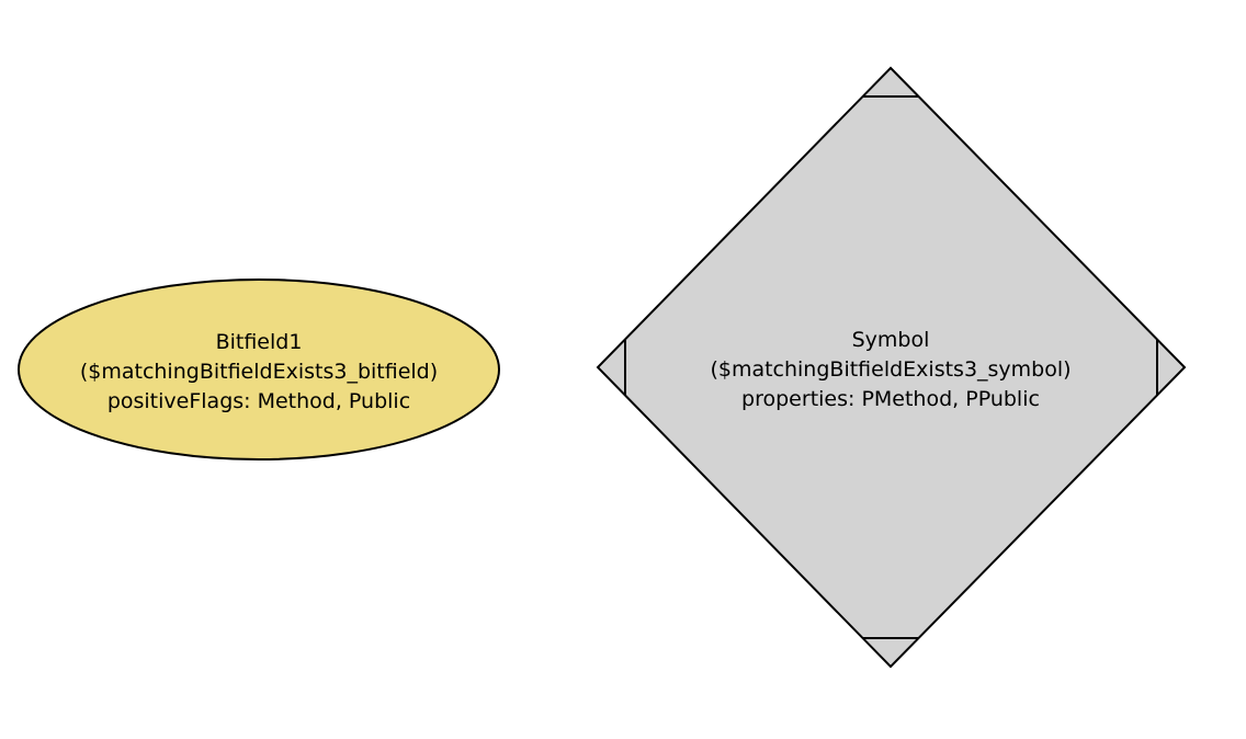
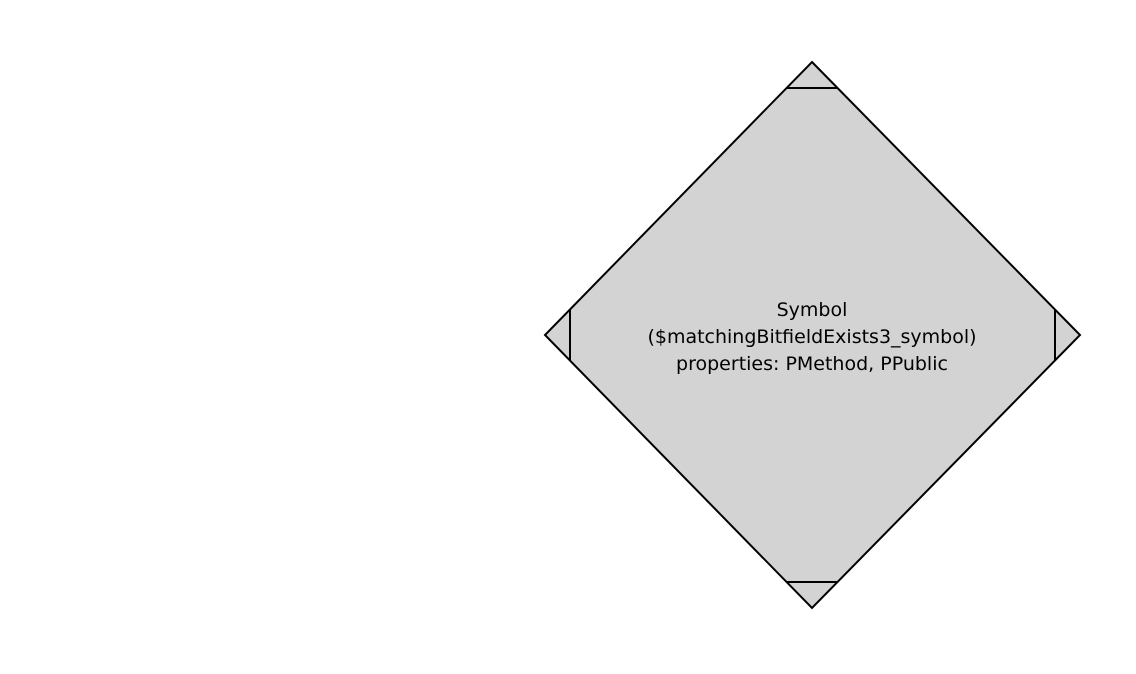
- Bitfield1
- ($matchingBitfieldExists3_bitfield)
- positiveFlags: Method, Public
  Symbol
  ($matchingBitfieldExists3_symbol)
  properties: PMethod, PPublic
